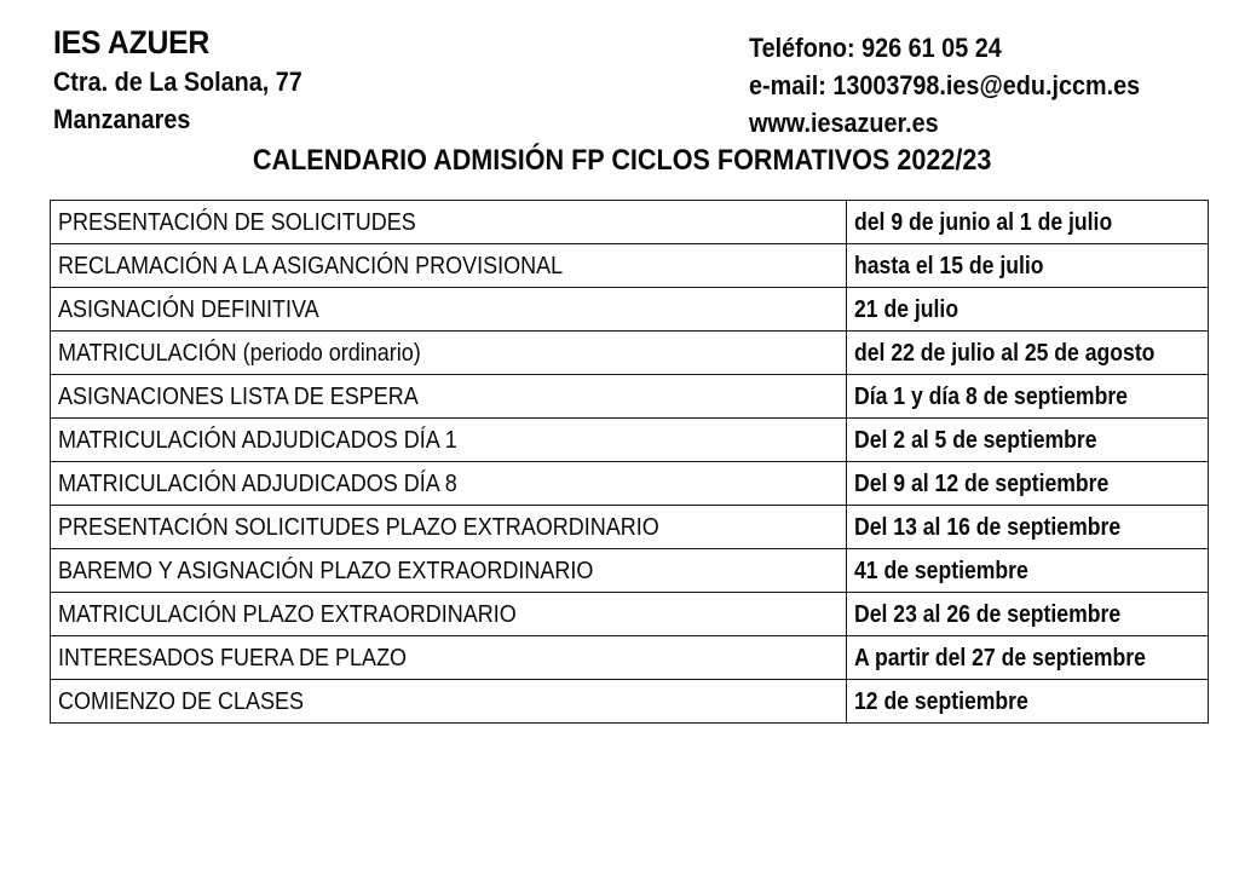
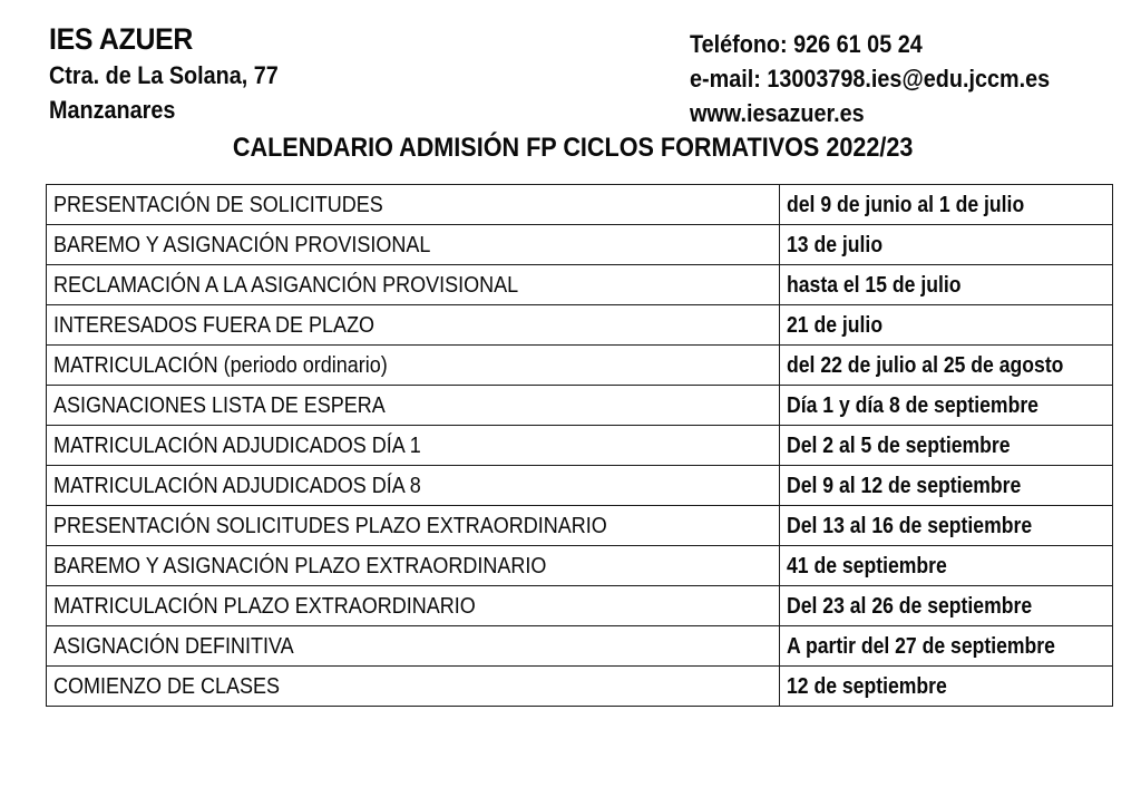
  IES AZUER
  Ctra. de La Solana, 77
  Manzanares
  Teléfono: 926 61 05 24
  e-mail: 13003798.ies@edu.jccm.es
  www.iesazuer.es
  CALENDARIO ADMISIÓN FP CICLOS FORMATIVOS 2022/23
  PRESENTACIÓN DE SOLICITUDES	del 9 de junio al 1 de julio
+ BAREMO Y ASIGNACIÓN PROVISIONAL	13 de julio
  RECLAMACIÓN A LA ASIGANCIÓN PROVISIONAL	hasta el 15 de julio
- ASIGNACIÓN DEFINITIVA	21 de julio
+ INTERESADOS FUERA DE PLAZO	21 de julio
  MATRICULACIÓN (periodo ordinario)	del 22 de julio al 25 de agosto
  ASIGNACIONES LISTA DE ESPERA	Día 1 y día 8 de septiembre
  MATRICULACIÓN ADJUDICADOS DÍA 1	Del 2 al 5 de septiembre
  MATRICULACIÓN ADJUDICADOS DÍA 8	Del 9 al 12 de septiembre
  PRESENTACIÓN SOLICITUDES PLAZO EXTRAORDINARIO	Del 13 al 16 de septiembre
  BAREMO Y ASIGNACIÓN PLAZO EXTRAORDINARIO	41 de septiembre
  MATRICULACIÓN PLAZO EXTRAORDINARIO	Del 23 al 26 de septiembre
- INTERESADOS FUERA DE PLAZO	A partir del 27 de septiembre
+ ASIGNACIÓN DEFINITIVA	A partir del 27 de septiembre
  COMIENZO DE CLASES	12 de septiembre
